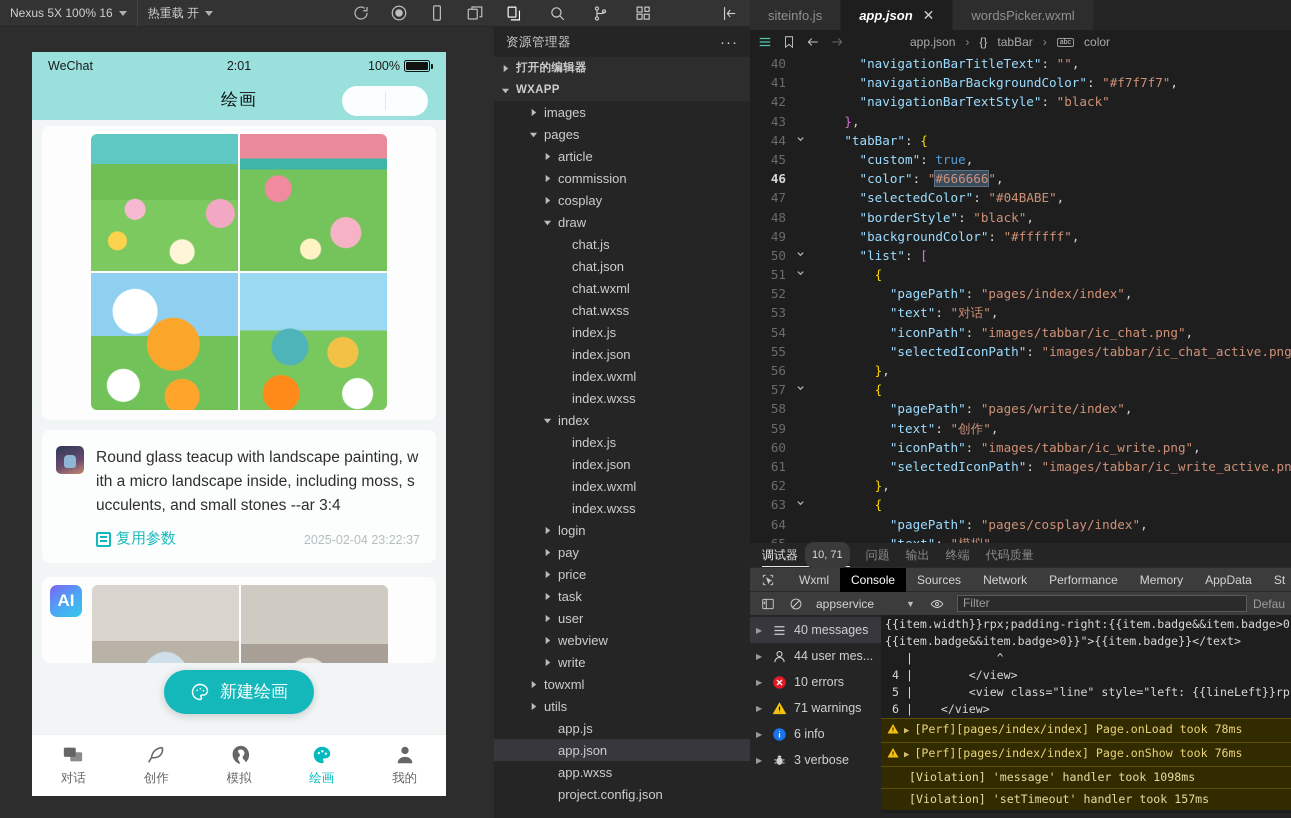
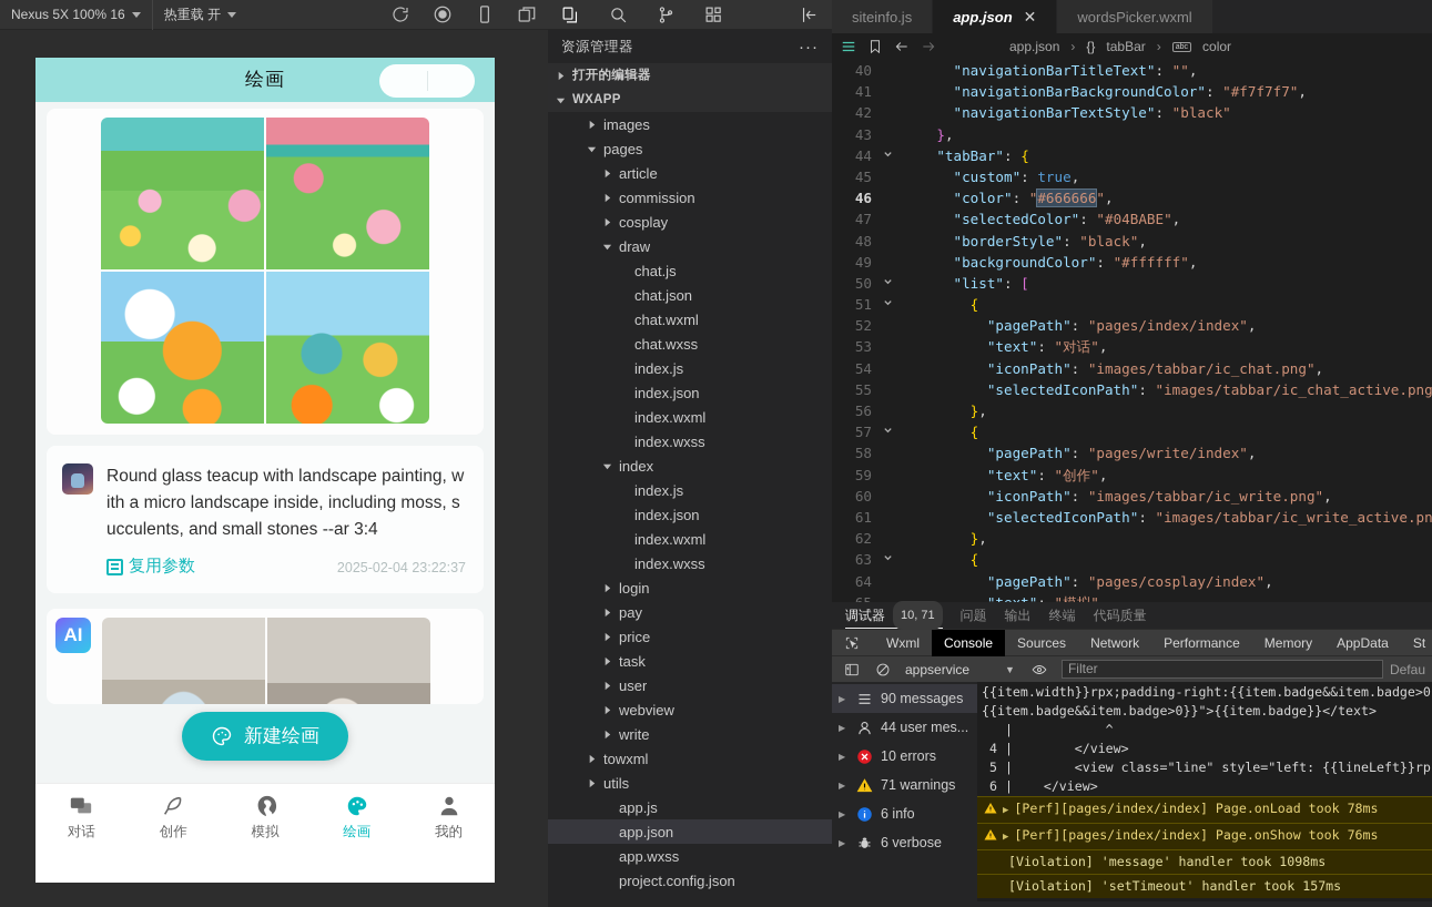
  Nexus 5X 100% 16
  热重载 开
- WeChat
- 2:01
- 100%
  绘画
  Round glass teacup with landscape painting, with a micro landscape inside, including moss, succulents, and small stones --ar 3:4
  复用参数
  2025-02-04 23:22:37
  AI
  新建绘画
  对话
  创作
  模拟
  绘画
  我的
  资源管理器
  ···
  打开的编辑器
  WXAPP
  images
  pages
  article
  commission
  cosplay
  draw
  chat.js
  chat.json
  chat.wxml
  chat.wxss
  index.js
  index.json
  index.wxml
  index.wxss
  index
  index.js
  index.json
  index.wxml
  index.wxss
  login
  pay
  price
  task
  user
  webview
  write
  towxml
  utils
  app.js
  app.json
  app.wxss
  project.config.json
  siteinfo.js
  app.json
  ✕
  wordsPicker.wxml
  app.json
  ›
  {}
  tabBar
  ›
  color
  40
  "navigationBarTitleText": "",
  41
  "navigationBarBackgroundColor": "#f7f7f7",
  42
  "navigationBarTextStyle": "black"
  43
  },
  44
  "tabBar": {
  45
  "custom": true,
  46
  "color": "#666666",
  47
  "selectedColor": "#04BABE",
  48
  "borderStyle": "black",
  49
  "backgroundColor": "#ffffff",
  50
  "list": [
  51
  {
  52
  "pagePath": "pages/index/index",
  53
  "text": "对话",
  54
  "iconPath": "images/tabbar/ic_chat.png",
  55
  "selectedIconPath": "images/tabbar/ic_chat_active.png
  56
  },
  57
  {
  58
  "pagePath": "pages/write/index",
  59
  "text": "创作",
  60
  "iconPath": "images/tabbar/ic_write.png",
  61
  "selectedIconPath": "images/tabbar/ic_write_active.pn
  62
  },
  63
  {
  64
  "pagePath": "pages/cosplay/index",
  调试器
  10, 71
  问题
  输出
  终端
  代码质量
  Wxml
  Console
  Sources
  Network
  Performance
  Memory
  AppData
  St
  appservice
  ▼
  Filter
  Defau
  ▶
- 40 messages
+ 90 messages
  ▶
  44 user mes...
  ▶
  10 errors
  ▶
  71 warnings
  ▶
  6 info
  ▶
- 3 verbose
+ 6 verbose
  {{item.width}}rpx;padding-right:{{item.badge&&item.badge>0
  {{item.badge&&item.badge>0}}">{{item.badge}}</text>
  | ^
  4 | </view>
  5 | <view class="line" style="left: {{lineLeft}}rp
  6 | </view>
  ▶
  [Perf][pages/index/index] Page.onLoad took 78ms
  ▶
  [Perf][pages/index/index] Page.onShow took 76ms
  [Violation] 'message' handler took 1098ms
  [Violation] 'setTimeout' handler took 157ms
